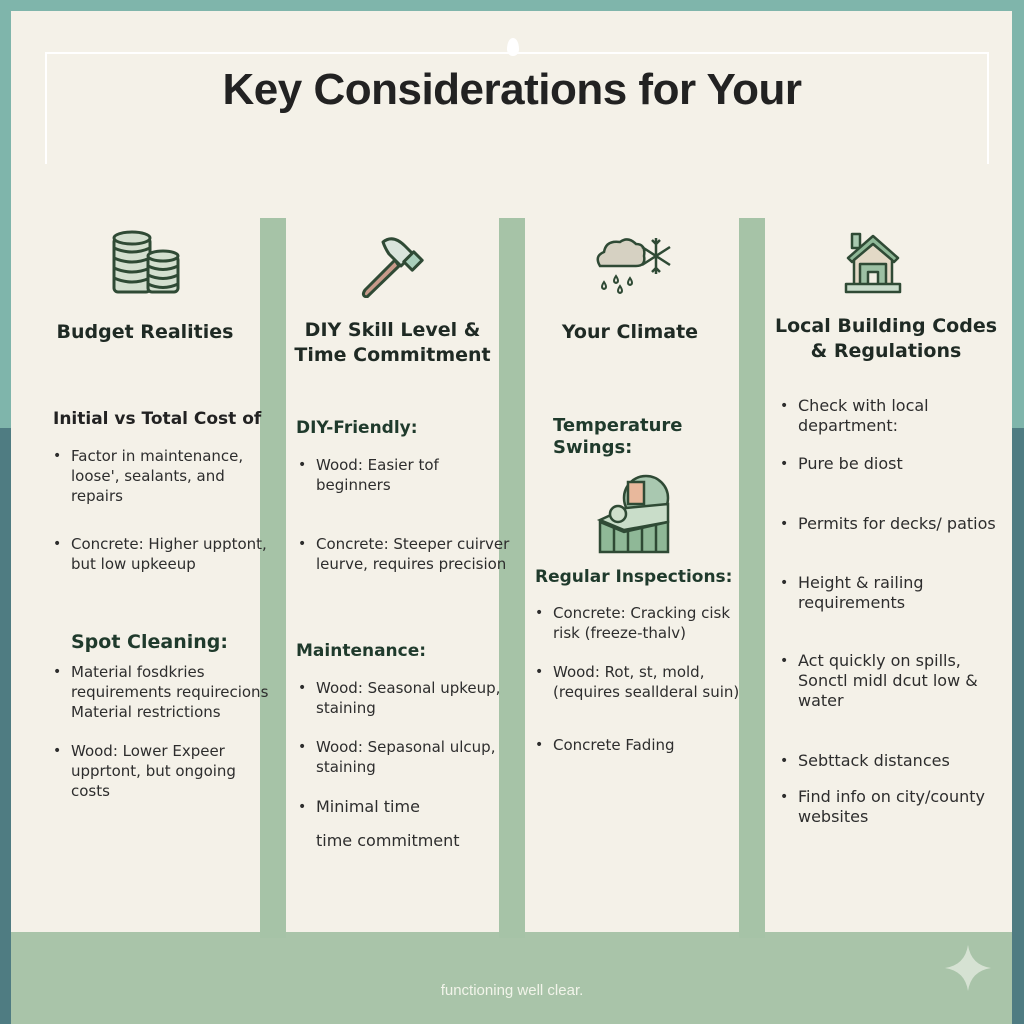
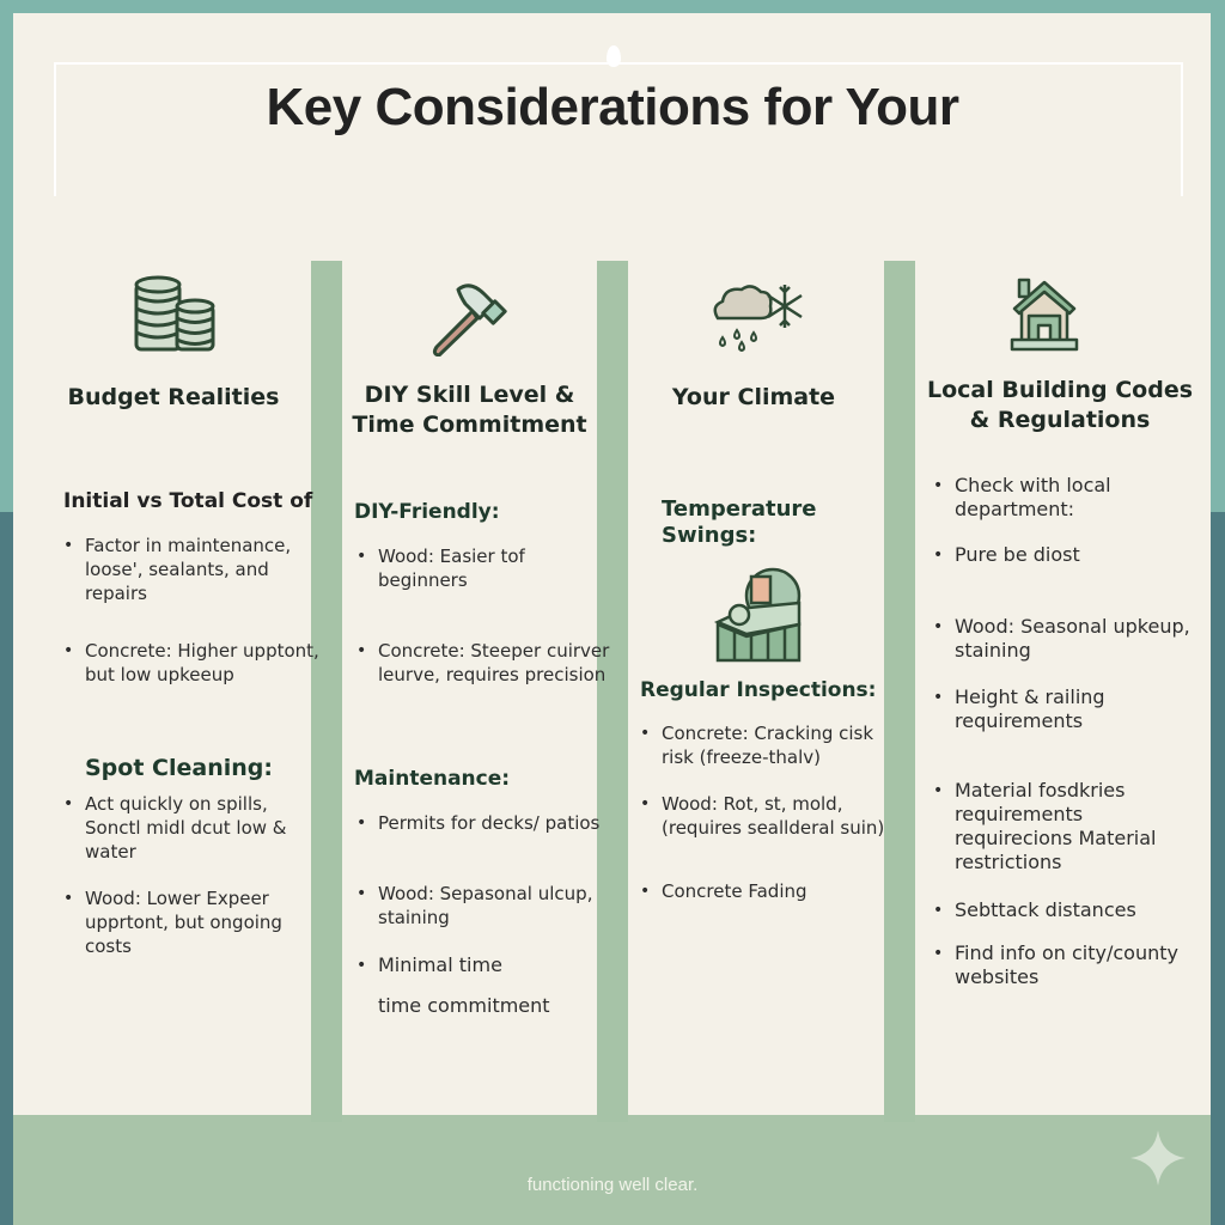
  Key Considerations for Your
  Budget Realities
  Initial vs Total Cost of
  Factor in maintenance, loose', sealants, and repairs
  Concrete: Higher upptont, but low upkeeup
  Spot Cleaning:
- Material fosdkries requirements requirecions Material restrictions
+ Act quickly on spills, Sonctl midl dcut low & water
  Wood: Lower Expeer upprtont, but ongoing costs
  DIY Skill Level & Time Commitment
  DIY-Friendly:
  Wood: Easier tof beginners
  Concrete: Steeper cuirver leurve, requires precision
  Maintenance:
- Wood: Seasonal upkeup, staining
+ Permits for decks/ patios
  Wood: Sepasonal ulcup, staining
  Minimal time
  time commitment
  Your Climate
  Temperature Swings:
  Regular Inspections:
  Concrete: Cracking cisk risk (freeze-thalv)
  Wood: Rot, st, mold, (requires seallderal suin)
  Concrete Fading
  Local Building Codes & Regulations
  Check with local department:
  Pure be diost
- Permits for decks/ patios
+ Wood: Seasonal upkeup, staining
  Height & railing requirements
- Act quickly on spills, Sonctl midl dcut low & water
+ Material fosdkries requirements requirecions Material restrictions
  Sebttack distances
  Find info on city/county websites
  functioning well clear.
